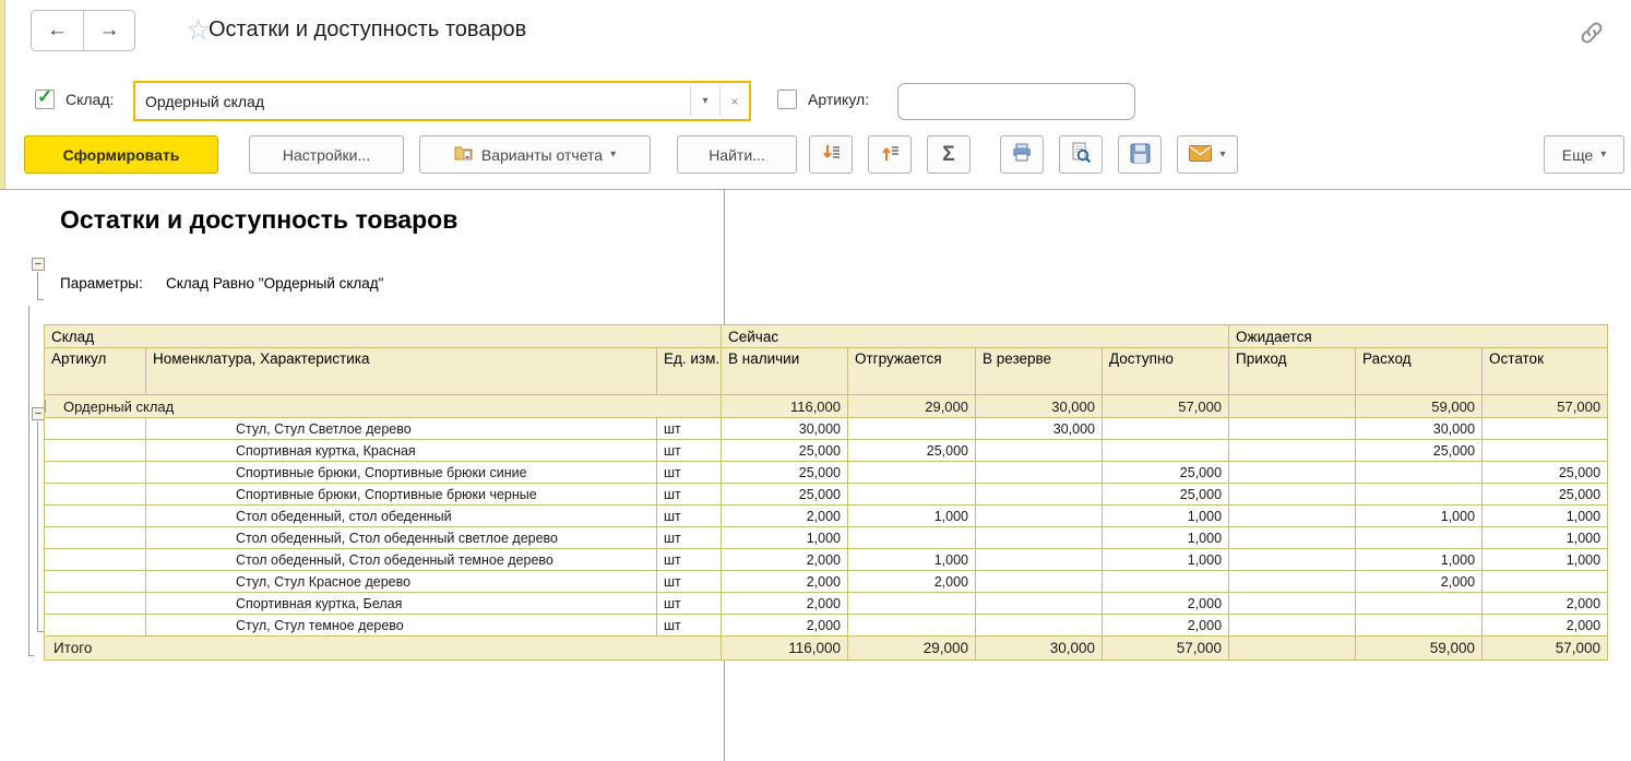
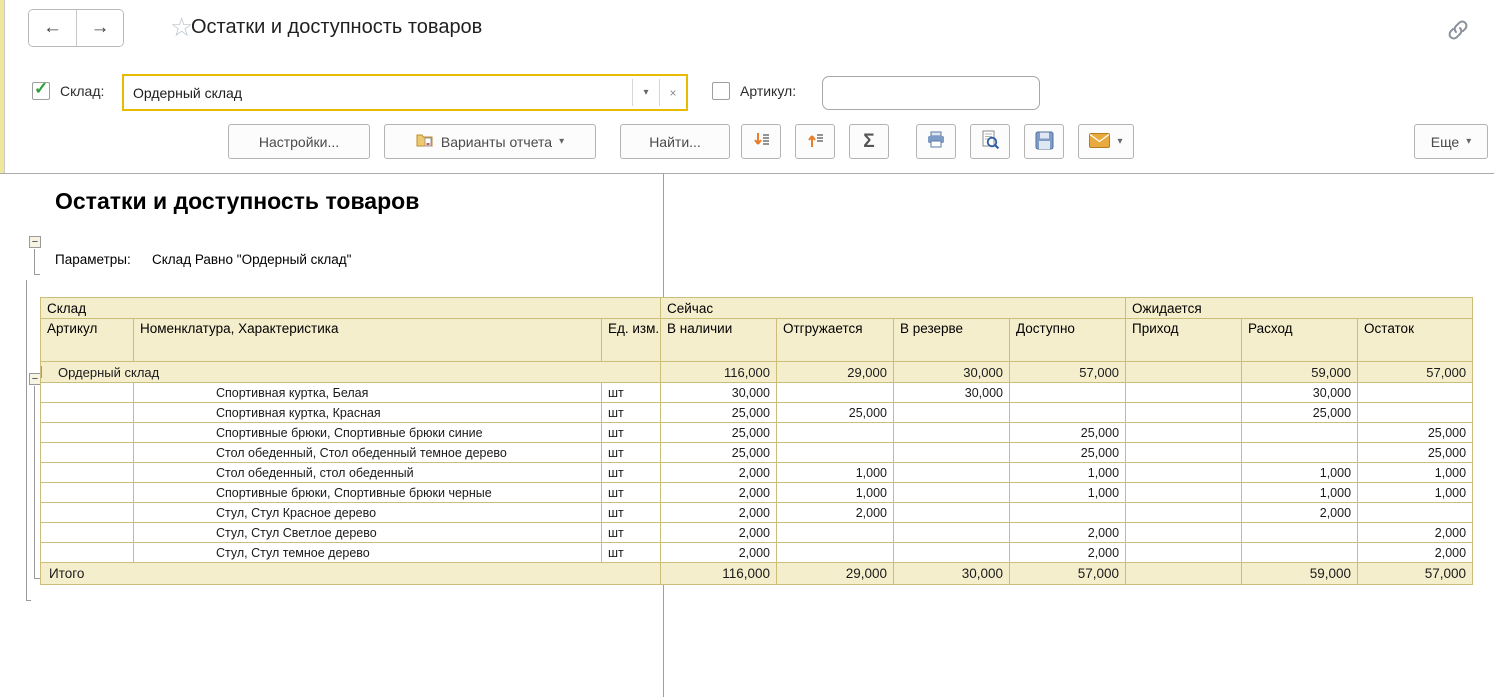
  ←
  →
  ☆
  Остатки и доступность товаров
  ✓
  Склад:
  Ордерный склад
  ▾
  ×
  Артикул:
- Сформировать
  Настройки...
  Варианты отчета
  ▾
  Найти...
  Σ
  ▾
  Еще
  ▾
  Остатки и доступность товаров
  −
  Параметры:
  Склад Равно "Ордерный склад"
  −
  Склад	Сейчас	Ожидается
  Артикул	Номенклатура, Характеристика	Ед. изм.	В наличии	Отгружается	В резерве	Доступно	Приход	Расход	Остаток
  Ордерный склад	116,000	29,000	30,000	57,000		59,000	57,000
- 	Стул, Стул Светлое дерево	шт	30,000		30,000			30,000
+ 	Спортивная куртка, Белая	шт	30,000		30,000			30,000
  	Спортивная куртка, Красная	шт	25,000	25,000				25,000
  	Спортивные брюки, Спортивные брюки синие	шт	25,000			25,000			25,000
- 	Спортивные брюки, Спортивные брюки черные	шт	25,000			25,000			25,000
+ 	Стол обеденный, Стол обеденный темное дерево	шт	25,000			25,000			25,000
  	Стол обеденный, стол обеденный	шт	2,000	1,000		1,000		1,000	1,000
- 	Стол обеденный, Стол обеденный светлое дерево	шт	1,000			1,000			1,000
- 	Стол обеденный, Стол обеденный темное дерево	шт	2,000	1,000		1,000		1,000	1,000
+ 	Спортивные брюки, Спортивные брюки черные	шт	2,000	1,000		1,000		1,000	1,000
  	Стул, Стул Красное дерево	шт	2,000	2,000				2,000
- 	Спортивная куртка, Белая	шт	2,000			2,000			2,000
+ 	Стул, Стул Светлое дерево	шт	2,000			2,000			2,000
  	Стул, Стул темное дерево	шт	2,000			2,000			2,000
  Итого	116,000	29,000	30,000	57,000		59,000	57,000
